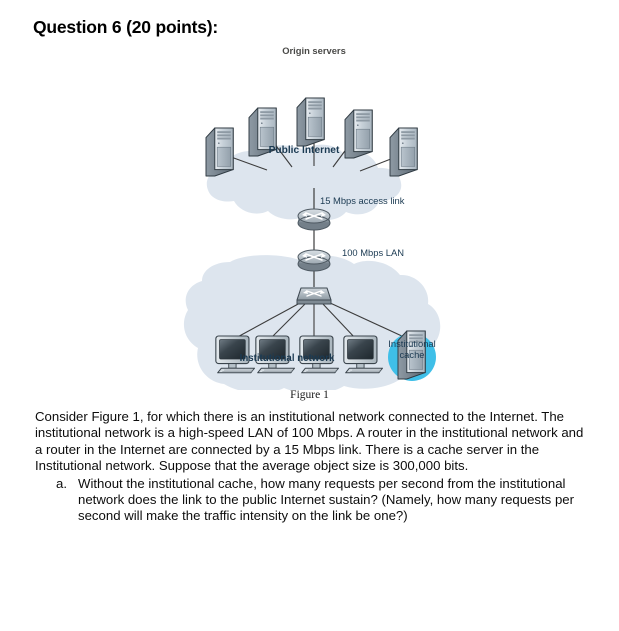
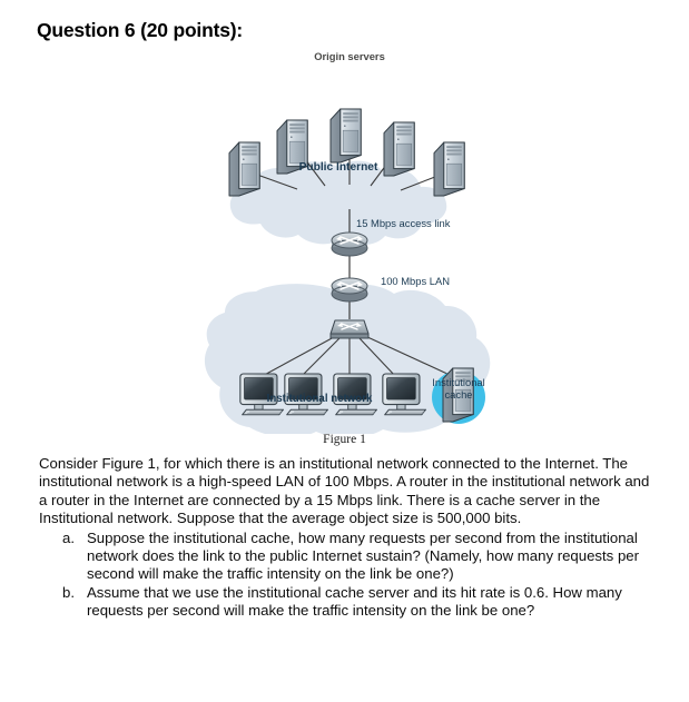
  Question 6 (20 points):
  Origin servers
  Public Internet
  15 Mbps access link
  100 Mbps LAN
  Institutional network
  Institutional
  cache
  Figure 1
- Consider Figure 1, for which there is an institutional network connected to the Internet. The institutional network is a high-speed LAN of 100 Mbps. A router in the institutional network and a router in the Internet are connected by a 15 Mbps link. There is a cache server in the Institutional network. Suppose that the average object size is 300,000 bits.
+ Consider Figure 1, for which there is an institutional network connected to the Internet. The institutional network is a high-speed LAN of 100 Mbps. A router in the institutional network and a router in the Internet are connected by a 15 Mbps link. There is a cache server in the Institutional network. Suppose that the average object size is 500,000 bits.
  a.
- Without the institutional cache, how many requests per second from the institutional network does the link to the public Internet sustain? (Namely, how many requests per second will make the traffic intensity on the link be one?)
+ Suppose the institutional cache, how many requests per second from the institutional network does the link to the public Internet sustain? (Namely, how many requests per second will make the traffic intensity on the link be one?)
+ b.
+ Assume that we use the institutional cache server and its hit rate is 0.6. How many requests per second will make the traffic intensity on the link be one?
